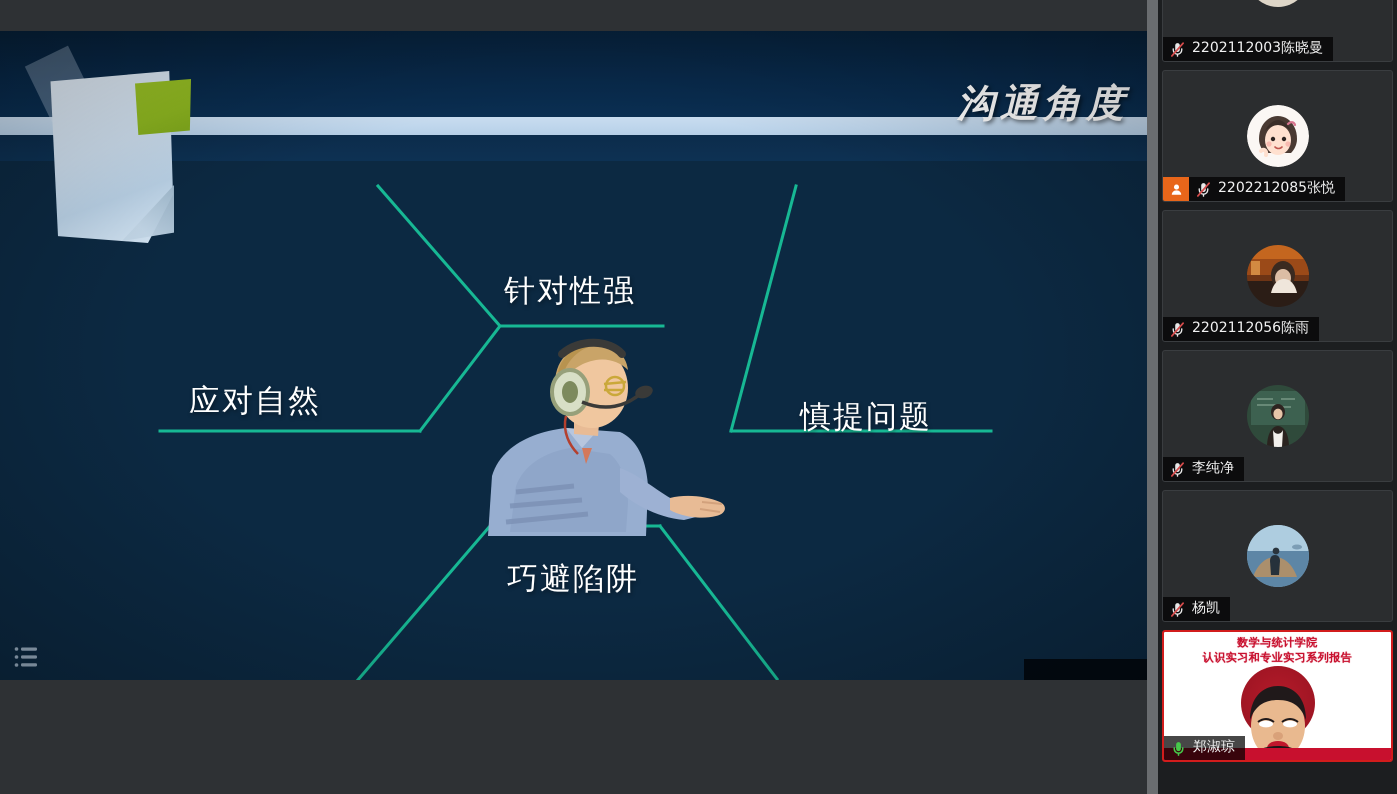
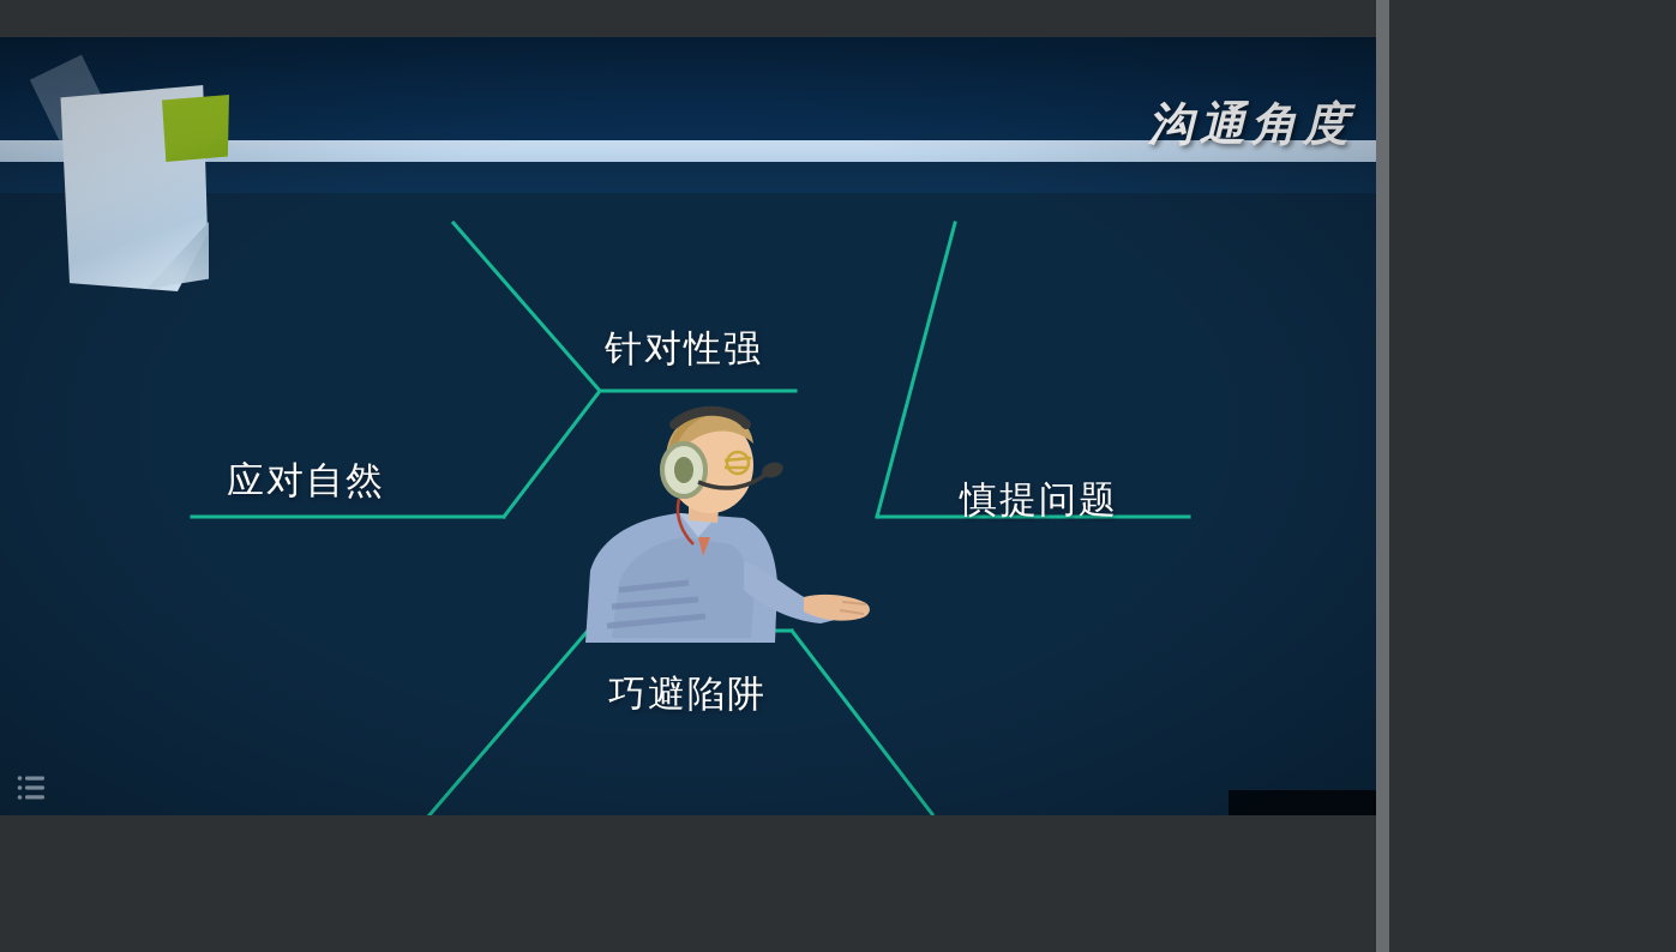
- 2202112003陈晓曼
- 2202212085张悦
- 2202112056陈雨
- 李纯净
- 杨凯
- 数学与统计学院
- 认识实习和专业实习系列报告
- 郑淑琼
